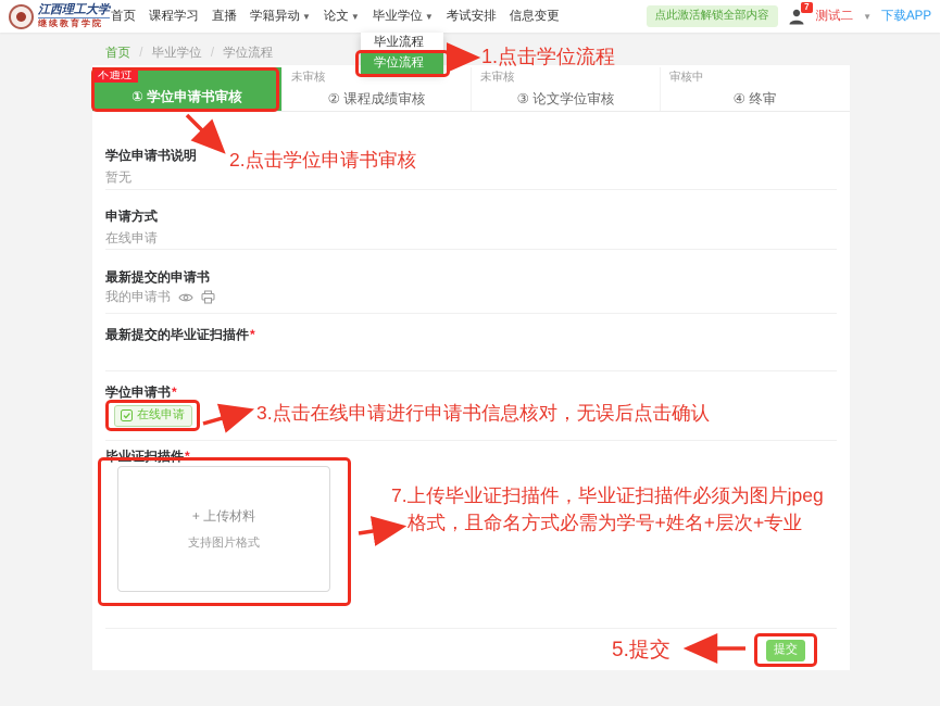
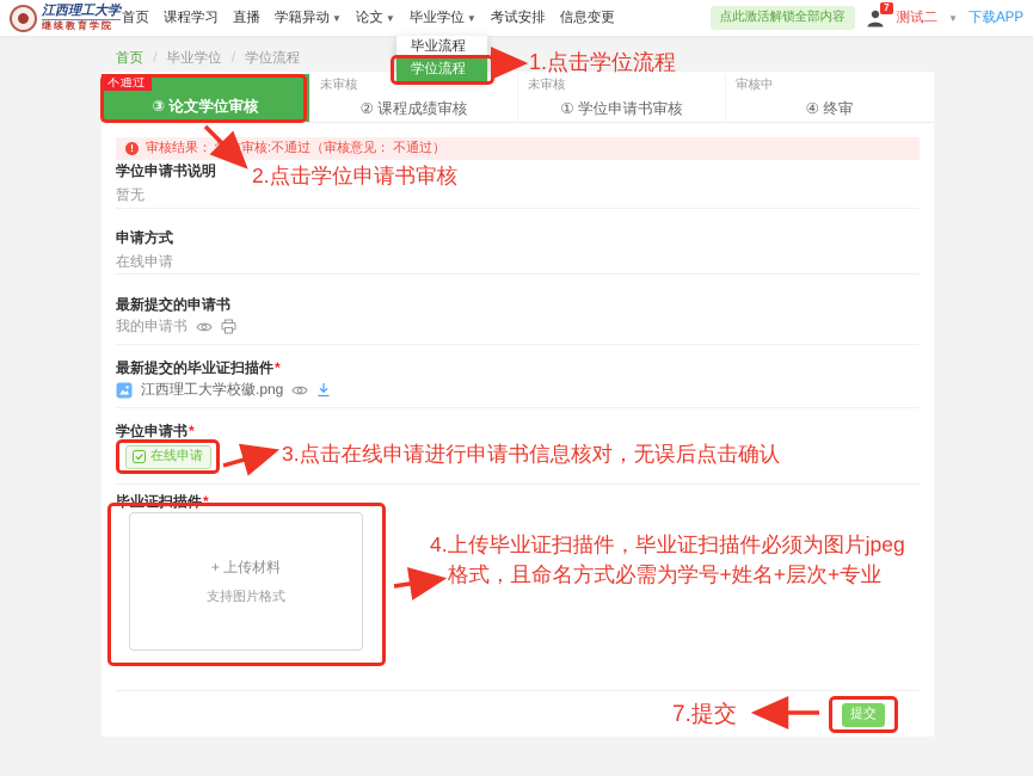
  江西理工大学
  继续教育学院
  首页
  课程学习
  直播
  学籍异动 ▼
  论文 ▼
  毕业学位 ▼
  考试安排
  信息变更
  点此激活解锁全部内容
  7
  测试二
  ▼
  下载APP
  毕业流程
  学位流程
  首页 / 毕业学位 / 学位流程
  不通过
- ① 学位申请书审核
+ ③ 论文学位审核
  未审核
  ② 课程成绩审核
  未审核
- ③ 论文学位审核
+ ① 学位申请书审核
  审核中
  ④ 终审
+ !
+ 审核结果： 学校审核:不通过（审核意见： 不通过）
  学位申请书说明
  暂无
  申请方式
  在线申请
  最新提交的申请书
  我的申请书
  最新提交的毕业证扫描件*
+ 江西理工大学校徽.png
  学位申请书*
  在线申请
  毕业证扫描件*
  + 上传材料
  支持图片格式
  提交
  1.点击学位流程
  2.点击学位申请书审核
  3.点击在线申请进行申请书信息核对，无误后点击确认
- 7.上传毕业证扫描件，毕业证扫描件必须为图片jpeg
+ 4.上传毕业证扫描件，毕业证扫描件必须为图片jpeg
  格式，且命名方式必需为学号+姓名+层次+专业
- 5.提交
+ 7.提交
